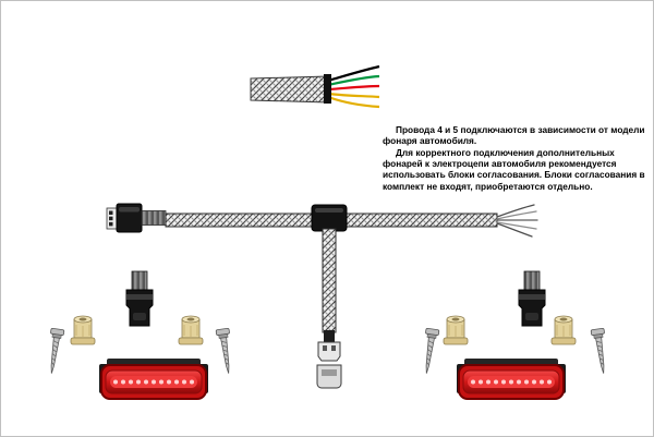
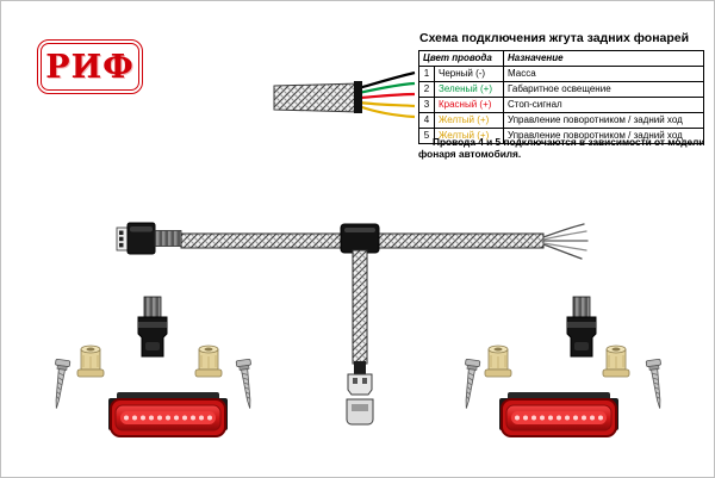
+ РИФ
+ Схема подключения жгута задних фонарей
+ Цвет провода	Назначение
+ 1	Черный (-)	Масса
+ 2	Зеленый (+)	Габаритное освещение
+ 3	Красный (+)	Стоп-сигнал
+ 4	Желтый (+)	Управление поворотником / задний ход
+ 5	Желтый (+)	Управление поворотником / задний ход
  Провода 4 и 5 подключаются в зависимости от модели фонаря автомобиля.
- Для корректного подключения дополнительных фонарей к электроцепи автомобиля рекомендуется использовать блоки согласования. Блоки согласования в комплект не входят, приобретаются отдельно.
